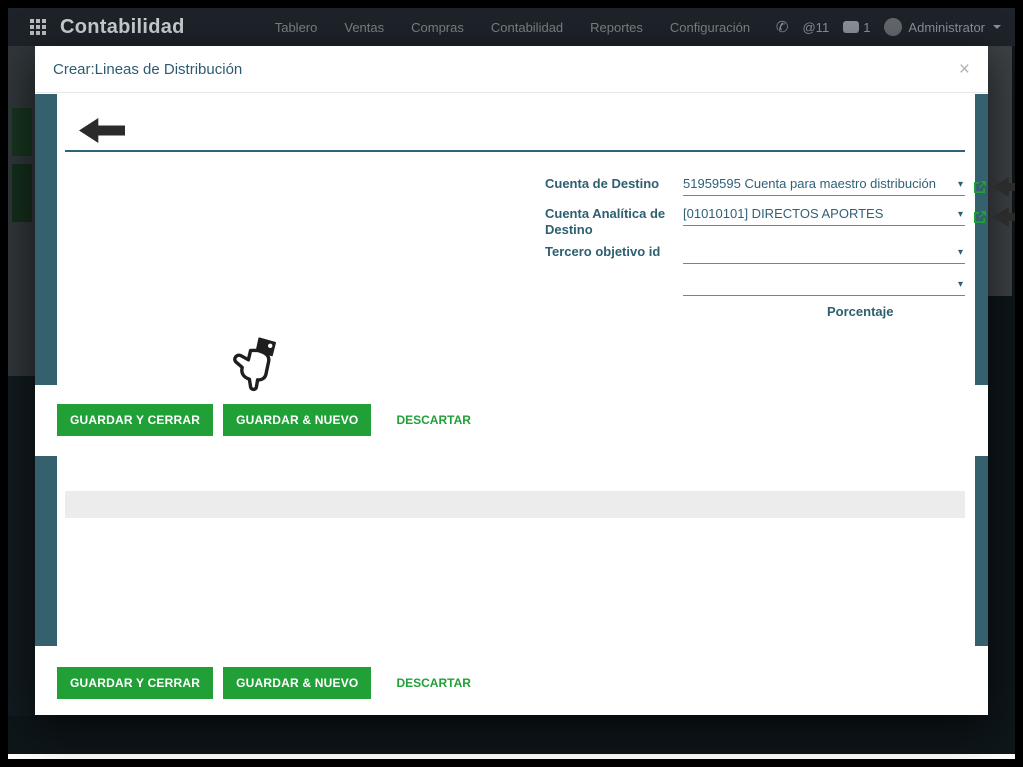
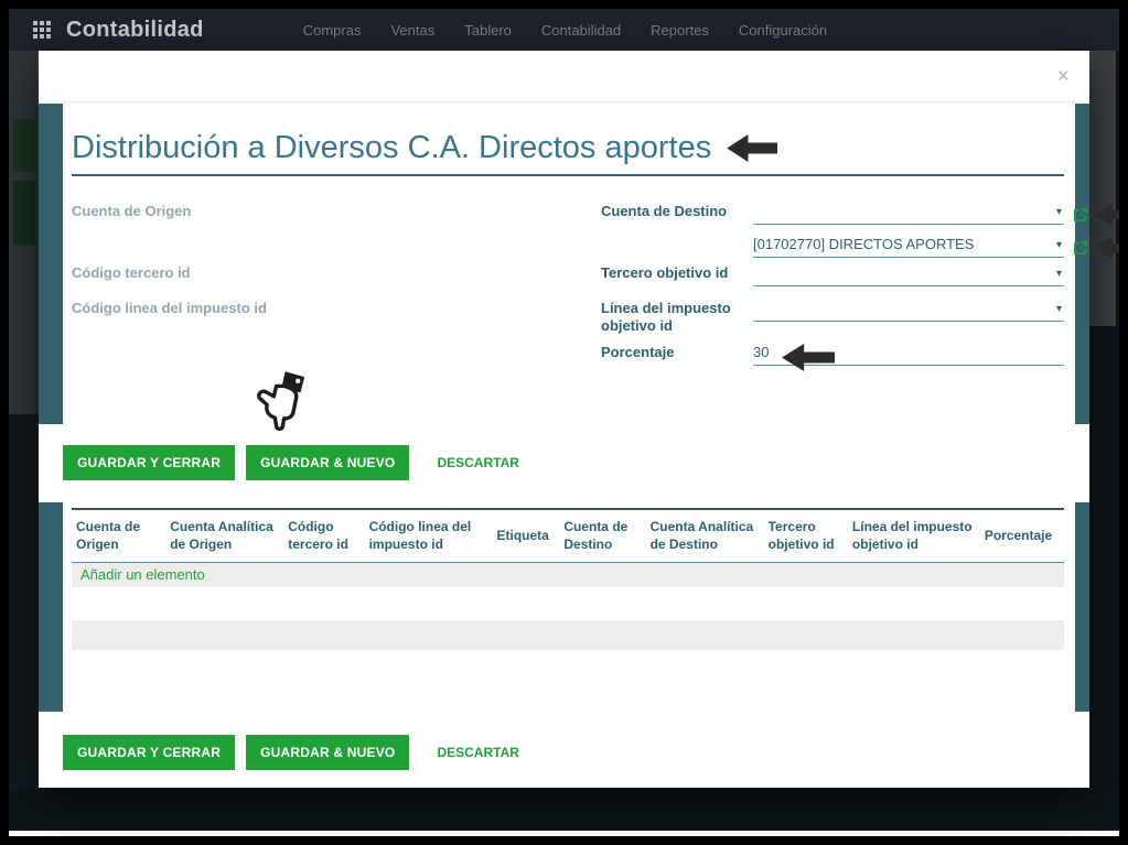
  Contabilidad
- Tablero
+ Compras
  Ventas
- Compras
+ Tablero
  Contabilidad
  Reportes
  Configuración
- ✆
- @11
- 1
- Administrator
- Crear:Lineas de Distribución
  ×
+ Distribución a Diversos C.A. Directos aportes
+ Cuenta de Origen
  Cuenta de Destino
- 51959595 Cuenta para maestro distribución
  ▾
- Cuenta Analítica de Destino
- [01010101] DIRECTOS APORTES
+ [01702770] DIRECTOS APORTES
  ▾
+ Código tercero id
  Tercero objetivo id
  ▾
+ Código linea del impuesto id
+ Línea del impuesto objetivo id
  ▾
  Porcentaje
+ 30
  GUARDAR Y CERRAR
  GUARDAR & NUEVO
  DESCARTAR
+ Cuenta de Origen	Cuenta Analítica de Origen	Código tercero id	Código linea del impuesto id	Etiqueta	Cuenta de Destino	Cuenta Analítica de Destino	Tercero objetivo id	Línea del impuesto objetivo id	Porcentaje
+ Añadir un elemento
  GUARDAR Y CERRAR
  GUARDAR & NUEVO
  DESCARTAR
